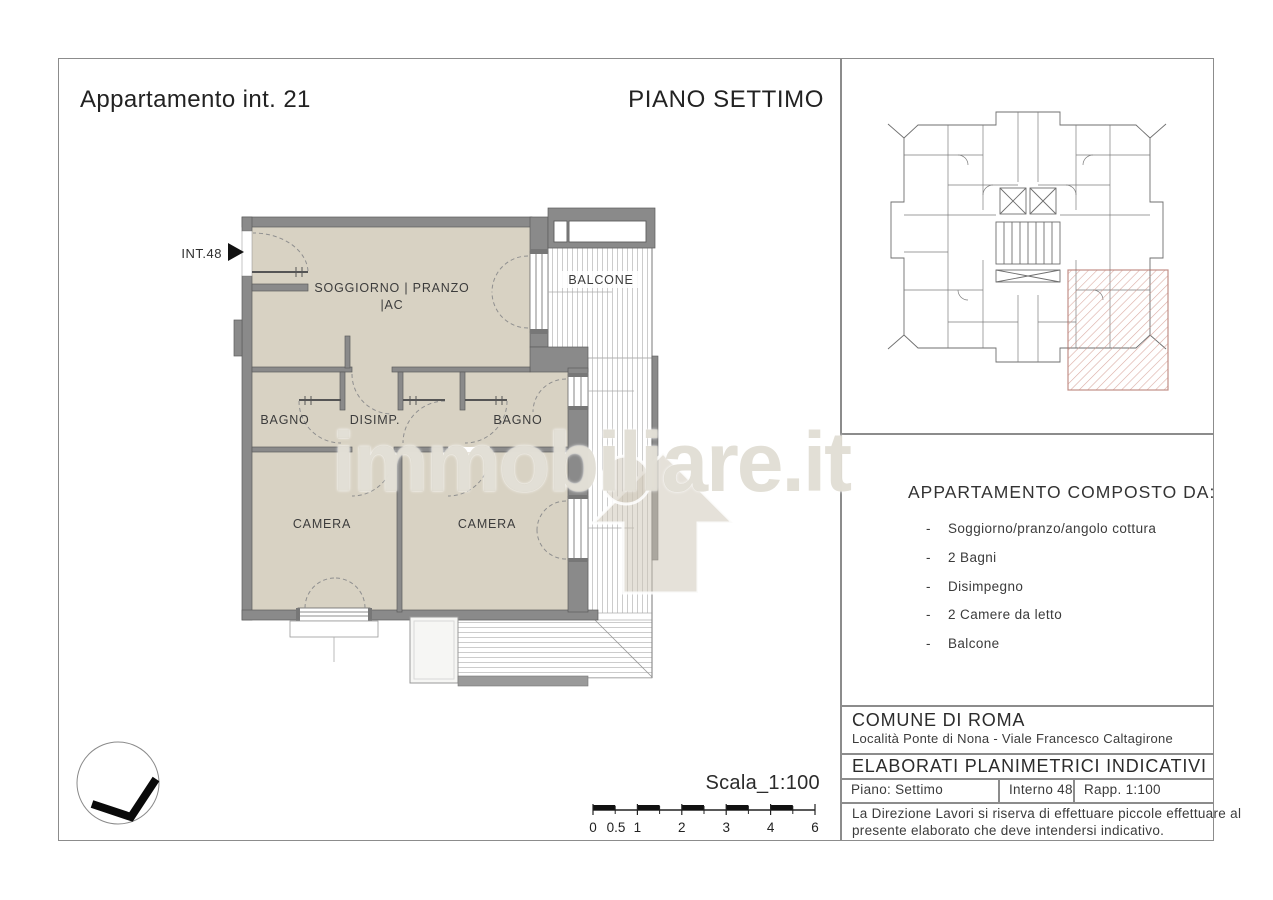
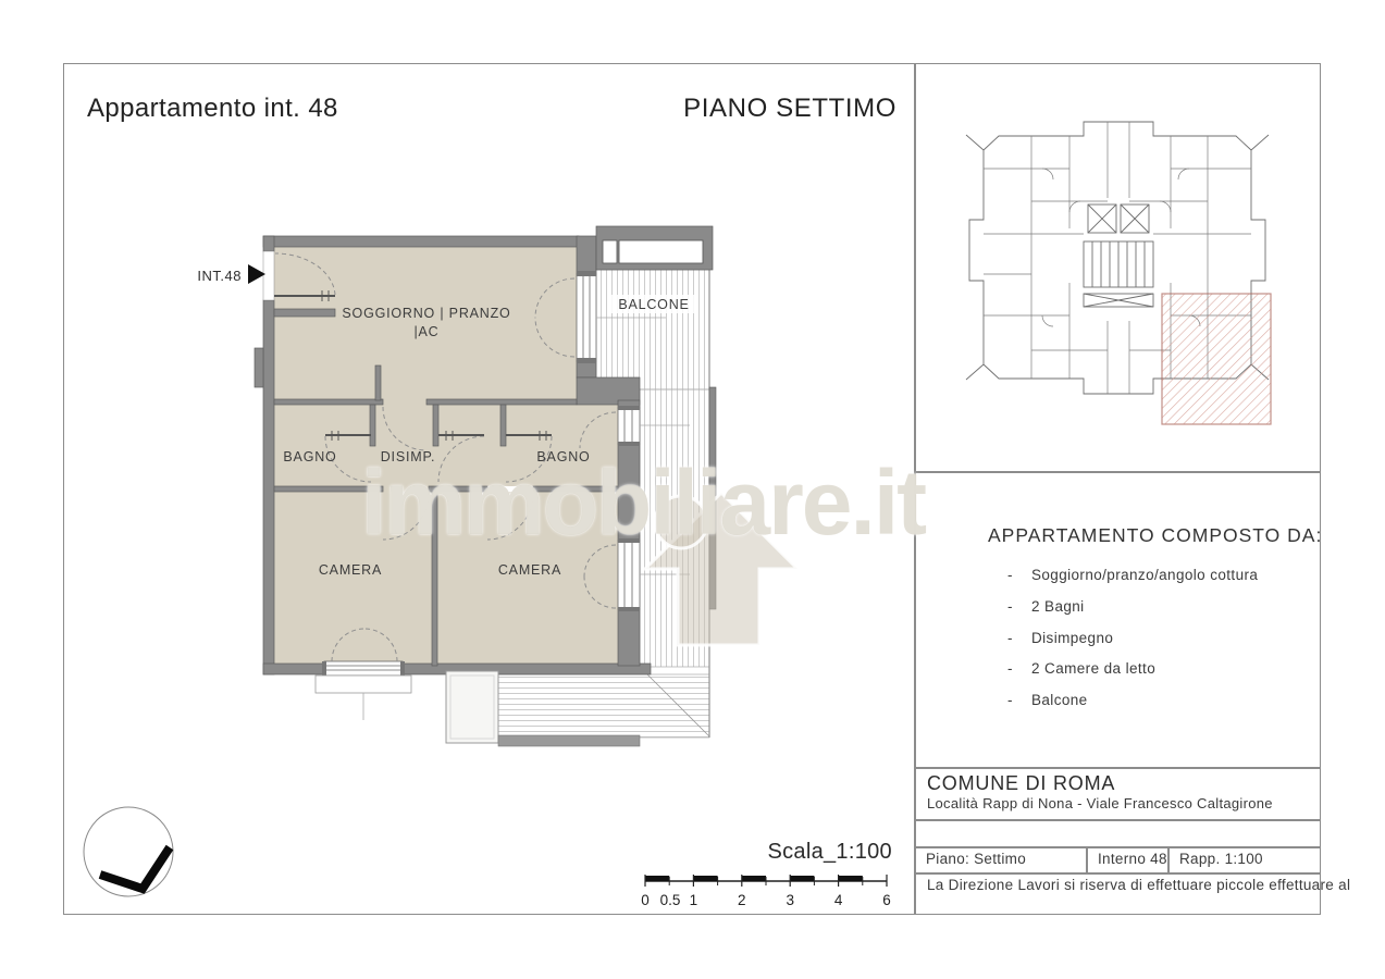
- Appartamento int. 21
+ Appartamento int. 48
  PIANO SETTIMO
  INT.48
  SOGGIORNO | PRANZO
  |AC
  BALCONE
  BAGNO
  DISIMP.
  BAGNO
  CAMERA
  CAMERA
  immobiliare.it
  APPARTAMENTO COMPOSTO DA:
  - Soggiorno/pranzo/angolo cottura
  - 2 Bagni
  - Disimpegno
  - 2 Camere da letto
  - Balcone
  COMUNE DI ROMA
- Località Ponte di Nona - Viale Francesco Caltagirone
+ Località Rapp di Nona - Viale Francesco Caltagirone
- ELABORATI PLANIMETRICI INDICATIVI
  Piano: Settimo
  Interno 48
  Rapp. 1:100
  La Direzione Lavori si riserva di effettuare piccole effettuare al
- presente elaborato che deve intendersi indicativo.
  Scala_1:100
  0
  0.5
  1
  2
  3
  4
  6
